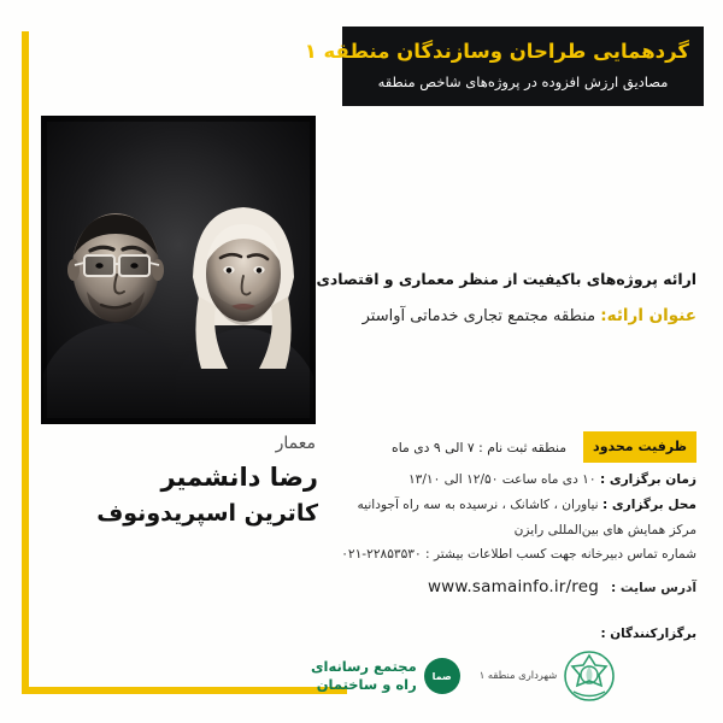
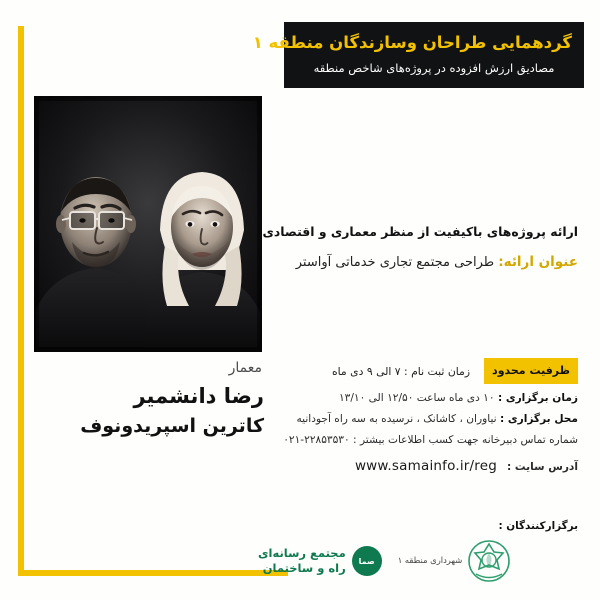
  گردهمایی طراحان وسازندگان منطقه ۱
  مصادیق ارزش افزوده در پروژه‌های شاخص منطقه
  معمار
  رضا دانشمیر
  کاترین اسپریدونوف
  ارائه پروژه‌های باکیفیت از منظر معماری و اقتصادی
- عنوان ارائه: منطقه مجتمع تجاری خدماتی آواستر
+ عنوان ارائه: طراحی مجتمع تجاری خدماتی آواستر
  ظرفیت محدود
- منطقه ثبت نام : ۷ الی ۹ دی ماه
+ زمان ثبت نام : ۷ الی ۹ دی ماه
  زمان برگزاری : ۱۰ دی ماه ساعت ۱۲/۵۰ الی ۱۳/۱۰
  محل برگزاری : نیاوران ، کاشانک ، نرسیده به سه راه آجودانیه
- مرکز همایش های بین‌المللی رایزن
  شماره تماس دبیرخانه جهت کسب اطلاعات بیشتر : ۲۲۸۵۳۵۳۰-۰۲۱
  آدرس سایت :
  www.samainfo.ir/reg
  برگزارکنندگان :
  صما
  مجتمع رسانه‌ای
  راه و ساختمان
  شهرداری منطقه ۱
